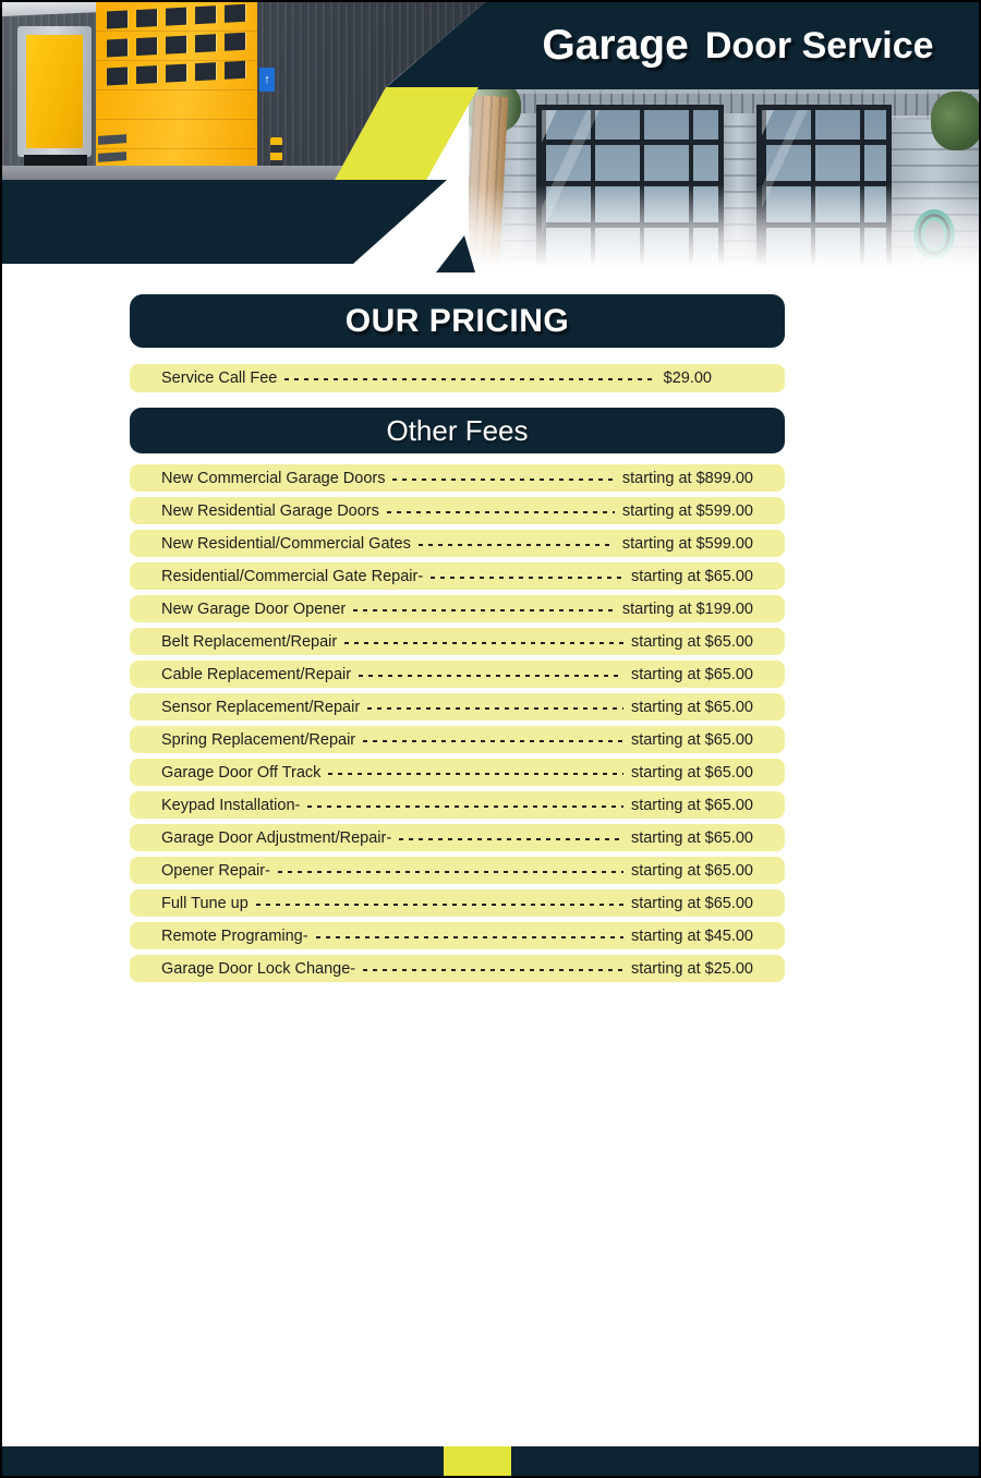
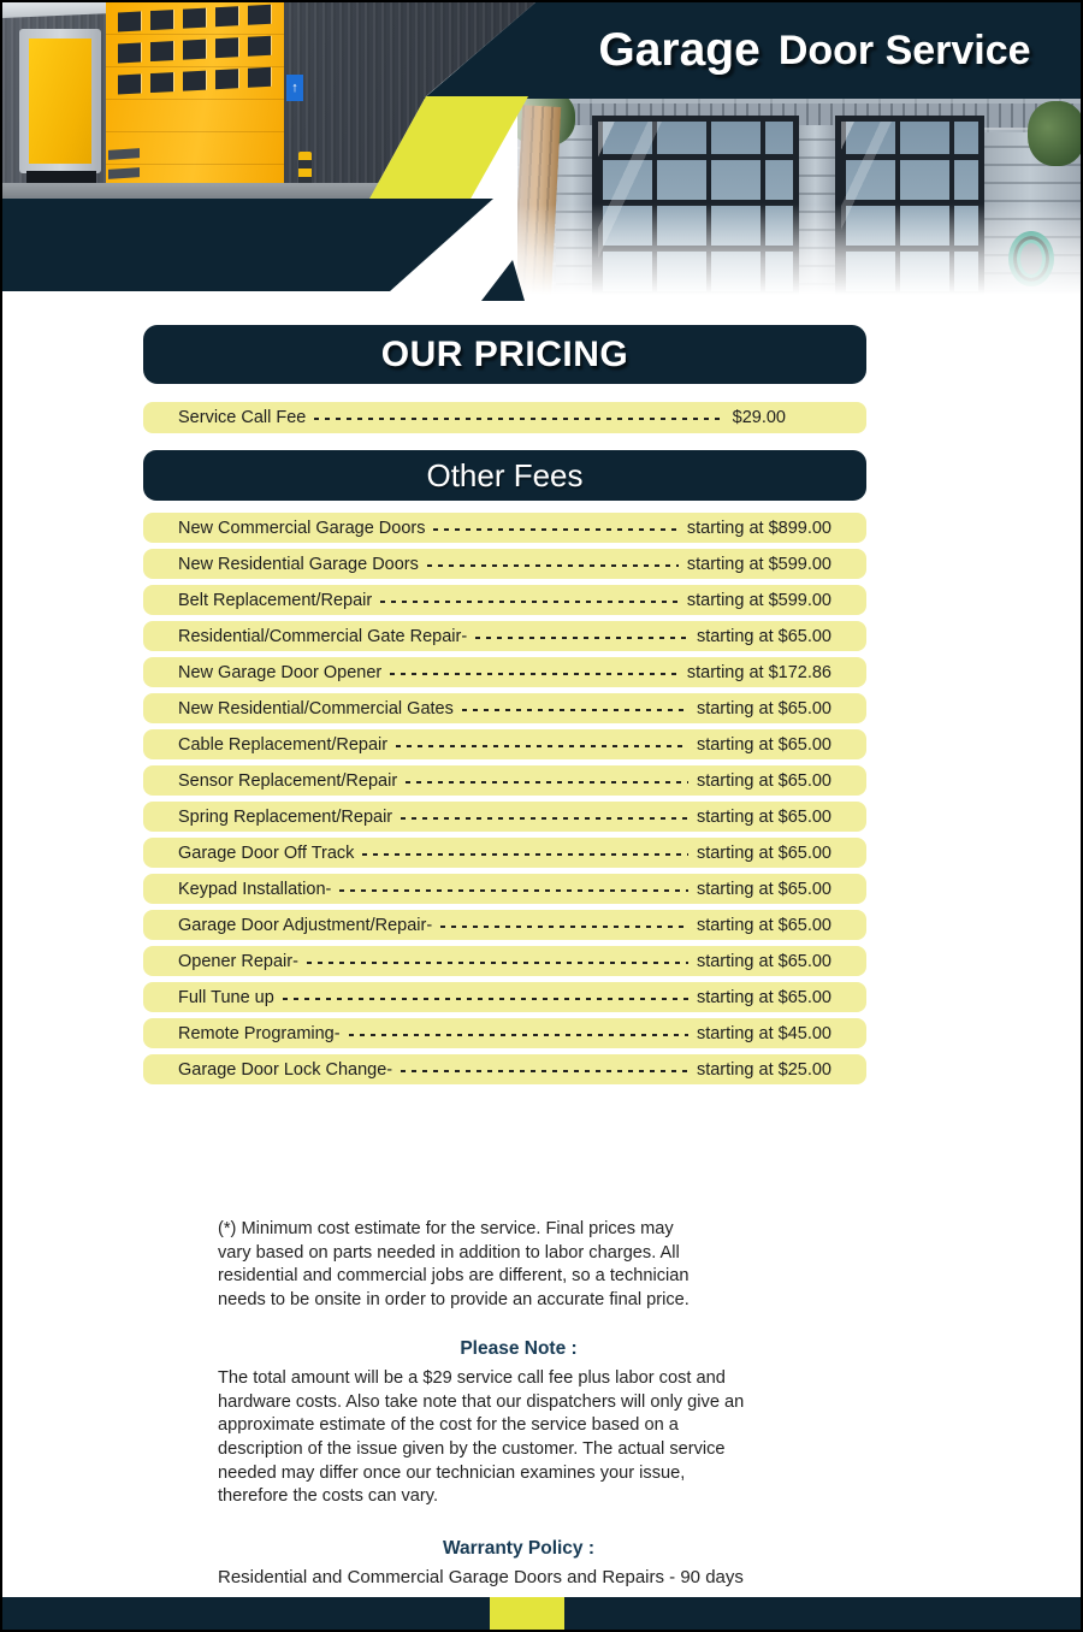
  ↑
  Garage
  Door Service
  OUR PRICING
  Service Call Fee
  $29.00
  Other Fees
  New Commercial Garage Doors
  starting at $899.00
  New Residential Garage Doors
  starting at $599.00
- New Residential/Commercial Gates
+ Belt Replacement/Repair
  starting at $599.00
  Residential/Commercial Gate Repair-
  starting at $65.00
  New Garage Door Opener
- starting at $199.00
+ starting at $172.86
- Belt Replacement/Repair
+ New Residential/Commercial Gates
  starting at $65.00
  Cable Replacement/Repair
  starting at $65.00
  Sensor Replacement/Repair
  starting at $65.00
  Spring Replacement/Repair
  starting at $65.00
  Garage Door Off Track
  starting at $65.00
  Keypad Installation-
  starting at $65.00
  Garage Door Adjustment/Repair-
  starting at $65.00
  Opener Repair-
  starting at $65.00
  Full Tune up
  starting at $65.00
  Remote Programing-
  starting at $45.00
  Garage Door Lock Change-
  starting at $25.00
+ (*) Minimum cost estimate for the service. Final prices may
+ vary based on parts needed in addition to labor charges. All
+ residential and commercial jobs are different, so a technician
+ needs to be onsite in order to provide an accurate final price.
+ Please Note :
+ The total amount will be a $29 service call fee plus labor cost and
+ hardware costs. Also take note that our dispatchers will only give an
+ approximate estimate of the cost for the service based on a
+ description of the issue given by the customer. The actual service
+ needed may differ once our technician examines your issue,
+ therefore the costs can vary.
+ Warranty Policy :
+ Residential and Commercial Garage Doors and Repairs - 90 days
